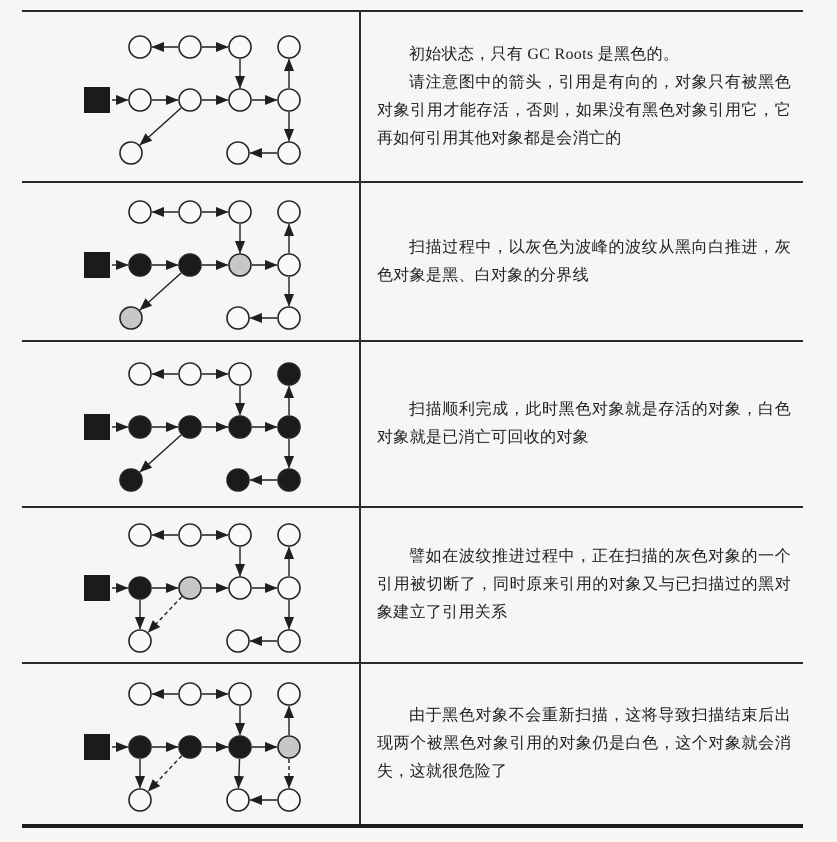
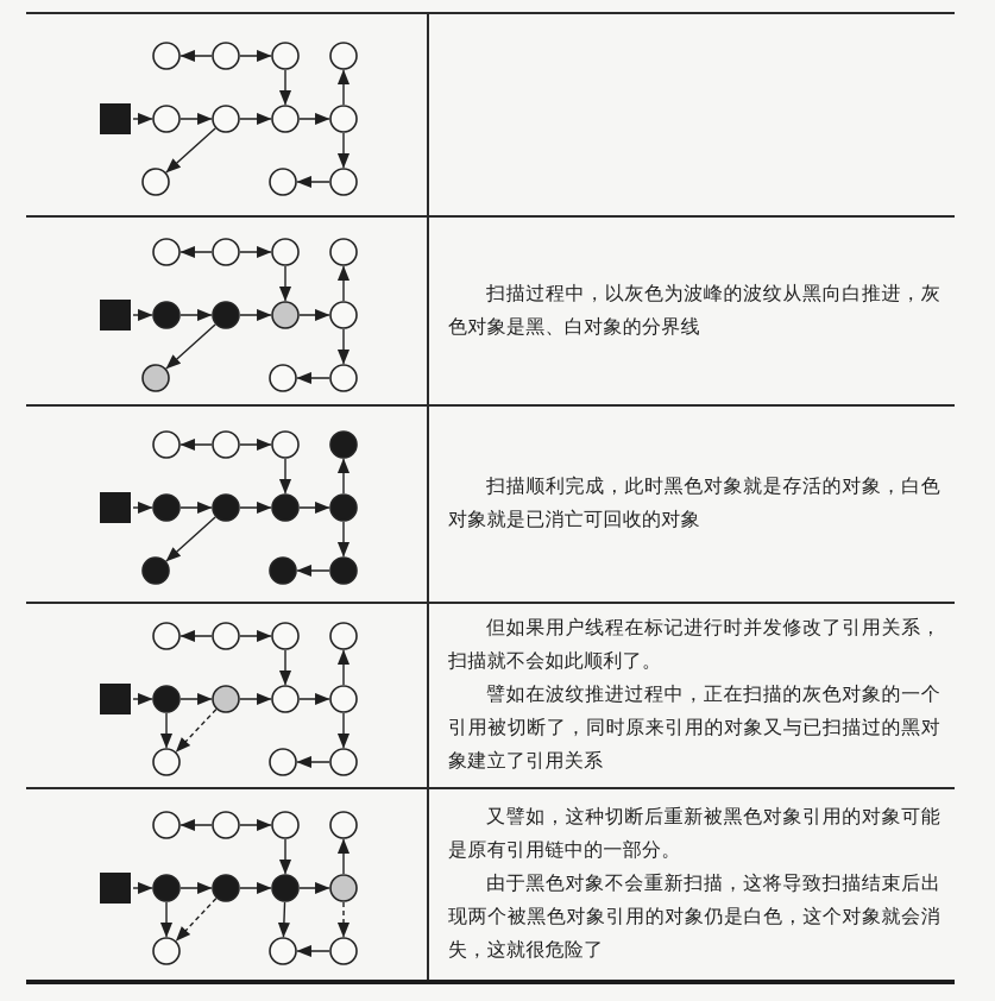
- 初始状态，只有 GC Roots 是黑色的。
- 请注意图中的箭头，引用是有向的，对象只有被黑色对象引用才能存活，否则，如果没有黑色对象引用它，它再如何引用其他对象都是会消亡的
  扫描过程中，以灰色为波峰的波纹从黑向白推进，灰色对象是黑、白对象的分界线
  扫描顺利完成，此时黑色对象就是存活的对象，白色对象就是已消亡可回收的对象
+ 但如果用户线程在标记进行时并发修改了引用关系，扫描就不会如此顺利了。
  譬如在波纹推进过程中，正在扫描的灰色对象的一个引用被切断了，同时原来引用的对象又与已扫描过的黑对象建立了引用关系
+ 又譬如，这种切断后重新被黑色对象引用的对象可能是原有引用链中的一部分。
  由于黑色对象不会重新扫描，这将导致扫描结束后出现两个被黑色对象引用的对象仍是白色，这个对象就会消失，这就很危险了
